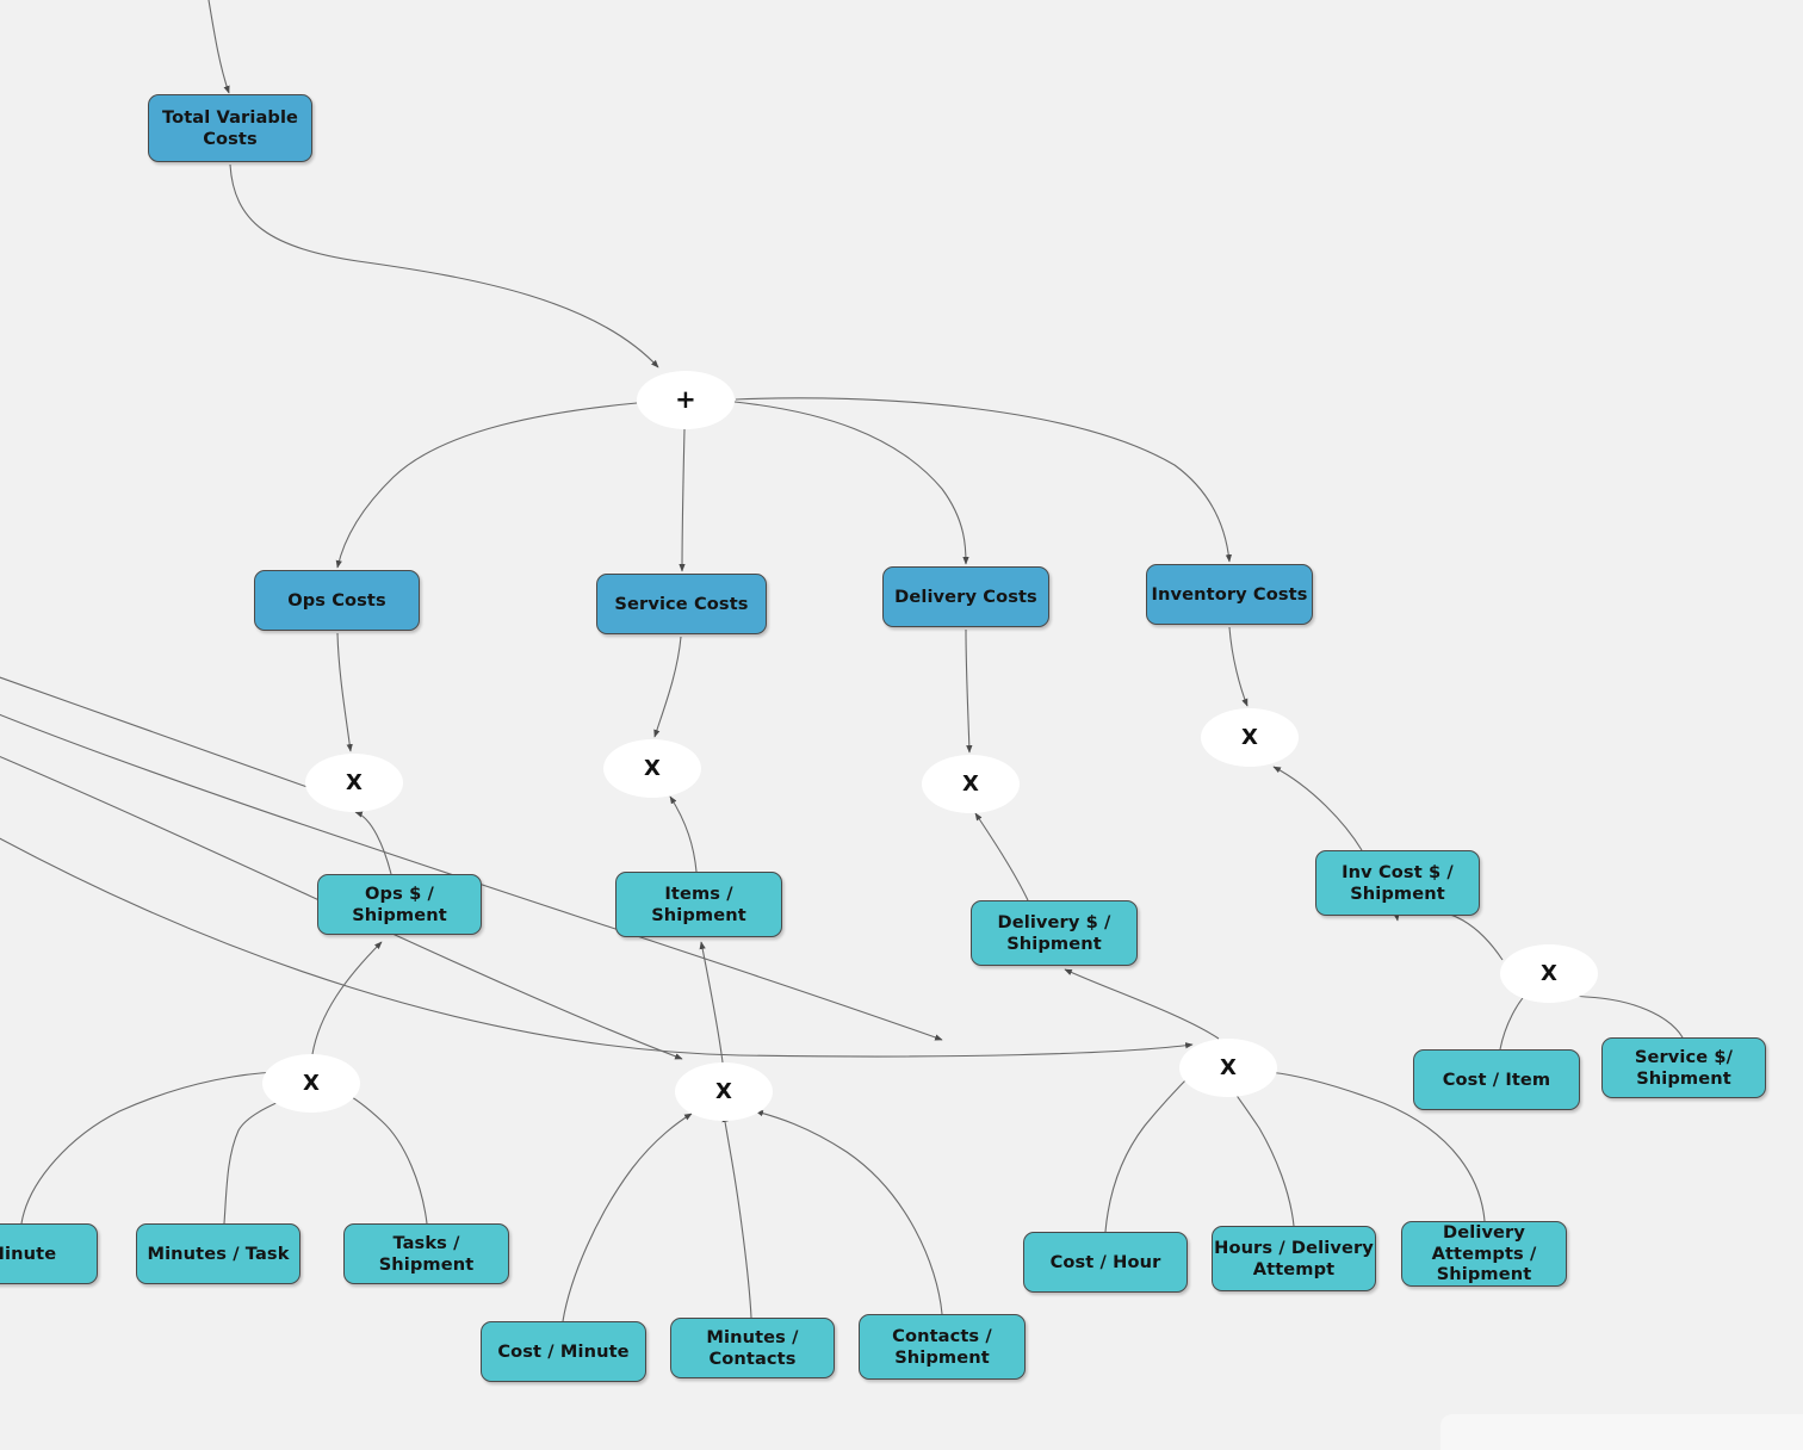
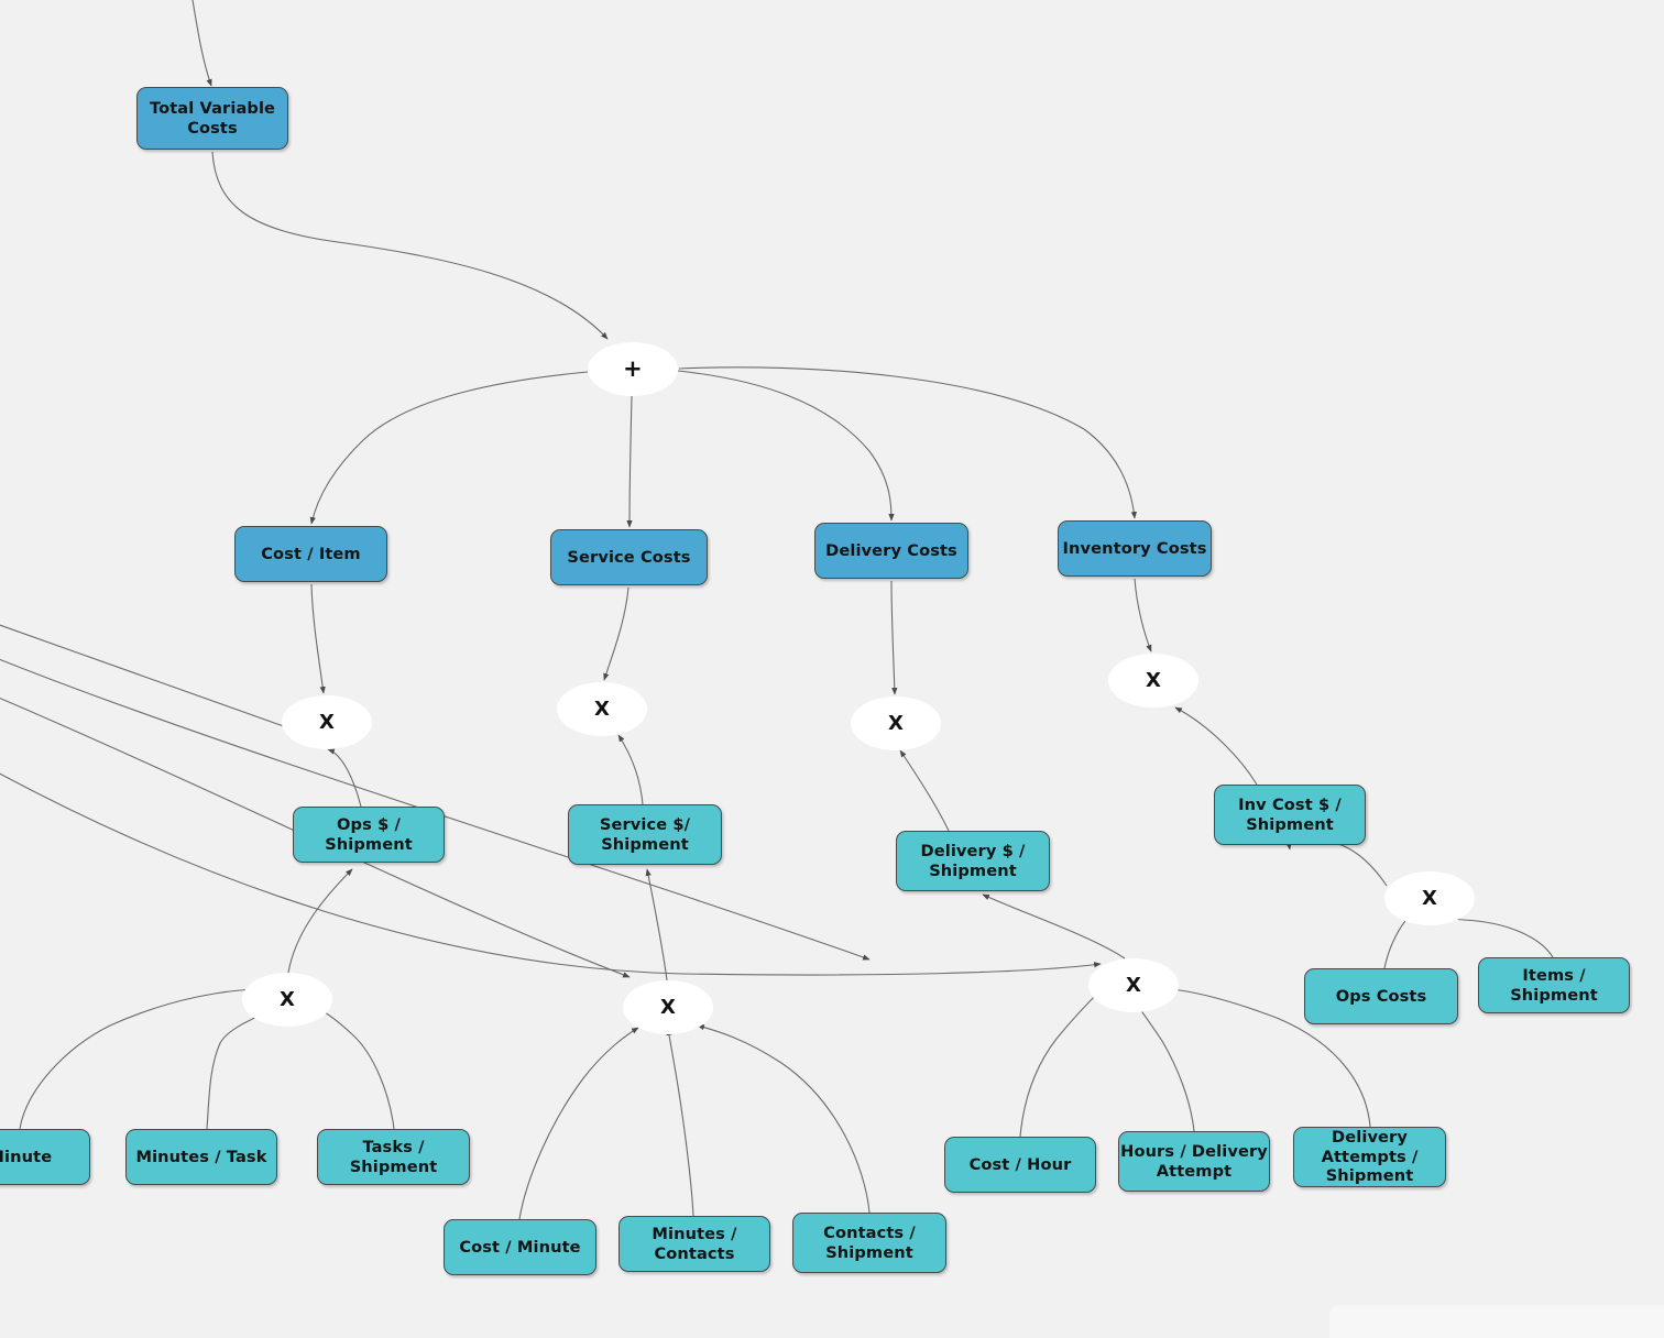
  Total Variable Costs
  +
- Ops Costs
+ Cost / Item
  Service Costs
  Delivery Costs
  Inventory Costs
  X
  X
  X
  X
  Ops $ / Shipment
- Items / Shipment
+ Service $/ Shipment
  Delivery $ / Shipment
  Inv Cost $ / Shipment
  X
- Cost / Item
+ Ops Costs
- Service $/ Shipment
+ Items / Shipment
  X
  X
  X
  inute
  Minutes / Task
  Tasks / Shipment
  Cost / Minute
  Minutes / Contacts
  Contacts / Shipment
  Cost / Hour
  Hours / Delivery Attempt
  Delivery Attempts / Shipment
